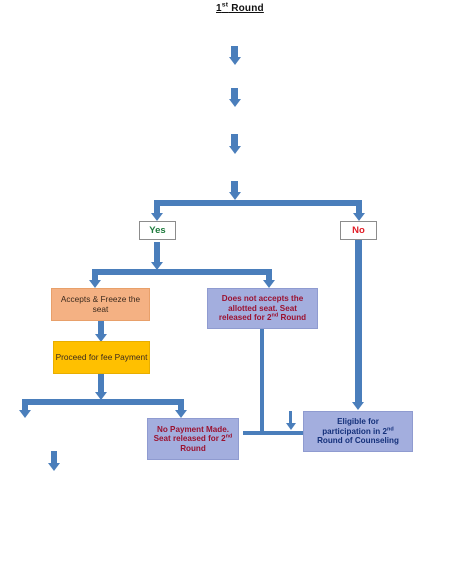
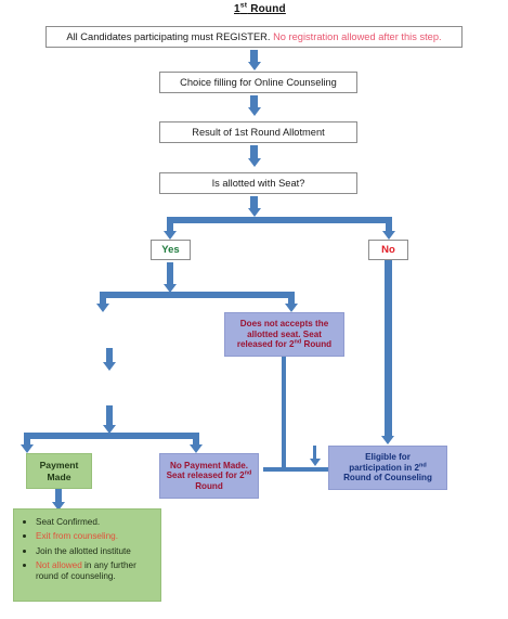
  1 Round
+ All Candidates participating must REGISTER. No registration allowed after this step.
+ Choice filling for Online Counseling
+ Result of 1st Round Allotment
+ Is allotted with Seat?
  Yes
  No
- Accepts & Freeze the seat
- Proceed for fee Payment
  Does not accepts the
  allotted seat. Seat
  released for 2 Round
+ Payment
+ Made
  No Payment Made.
  Seat released for 2
  Round
  Eligible for
  participation in 2
  Round of Counseling
+ Seat Confirmed.
+ Exit from counseling.
+ Join the allotted institute
+ Not allowed in any further round of counseling.
